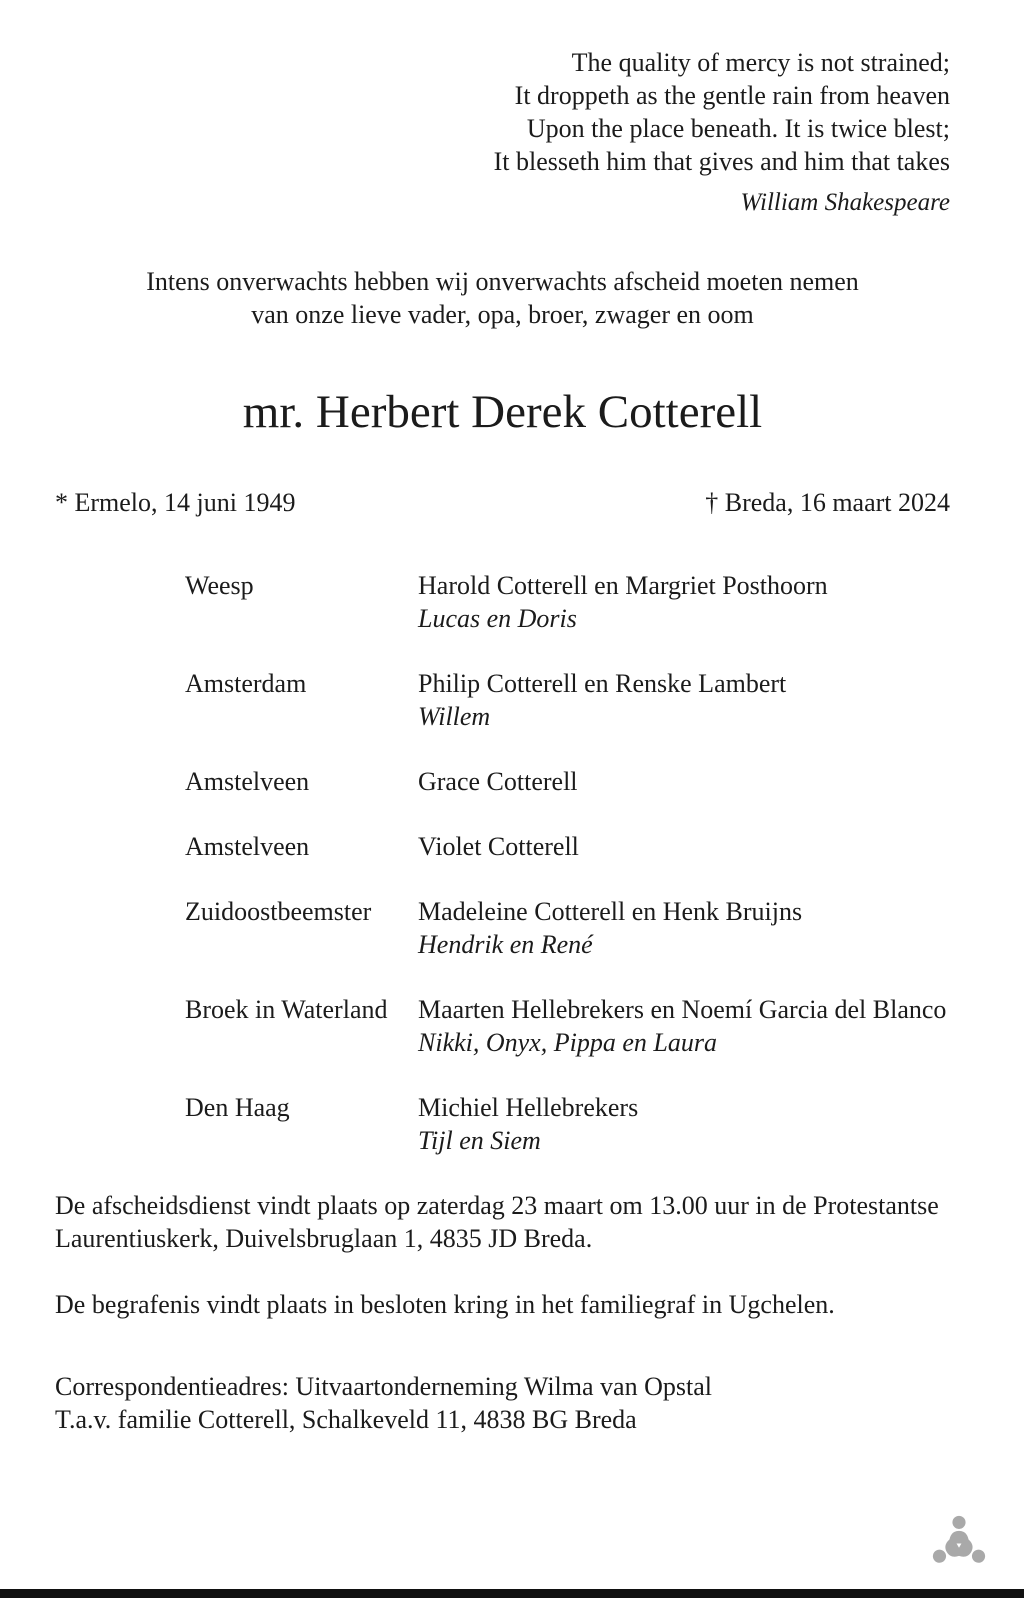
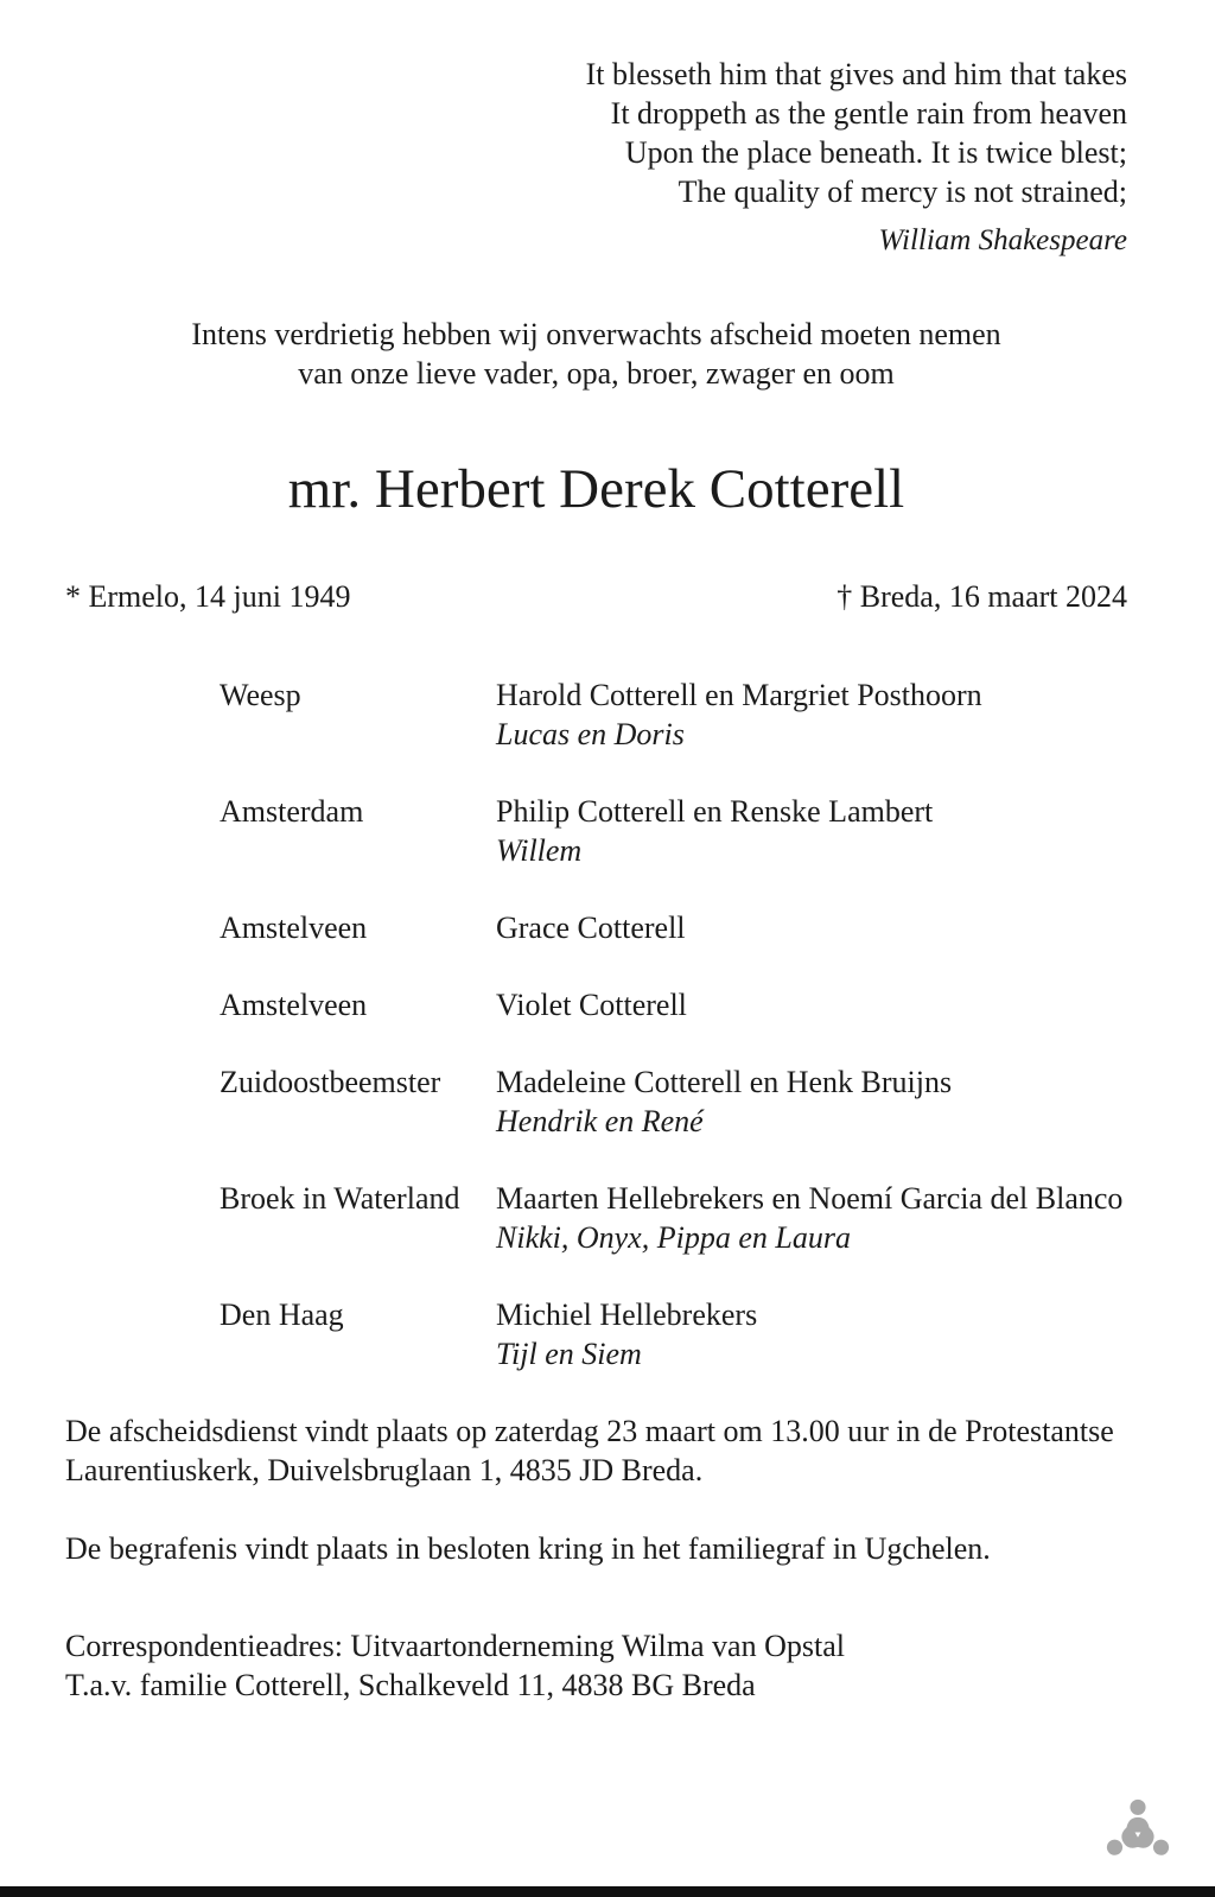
- The quality of mercy is not strained;
+ It blesseth him that gives and him that takes
  It droppeth as the gentle rain from heaven
  Upon the place beneath. It is twice blest;
- It blesseth him that gives and him that takes
+ The quality of mercy is not strained;
  William Shakespeare
- Intens onverwachts hebben wij onverwachts afscheid moeten nemen
+ Intens verdrietig hebben wij onverwachts afscheid moeten nemen
  van onze lieve vader, opa, broer, zwager en oom
  mr. Herbert Derek Cotterell
  * Ermelo, 14 juni 1949
  † Breda, 16 maart 2024
  Weesp
  Harold Cotterell en Margriet Posthoorn
  Lucas en Doris
  Amsterdam
  Philip Cotterell en Renske Lambert
  Willem
  Amstelveen
  Grace Cotterell
  Amstelveen
  Violet Cotterell
  Zuidoostbeemster
  Madeleine Cotterell en Henk Bruijns
  Hendrik en René
  Broek in Waterland
  Maarten Hellebrekers en Noemí Garcia del Blanco
  Nikki, Onyx, Pippa en Laura
  Den Haag
  Michiel Hellebrekers
  Tijl en Siem
  De afscheidsdienst vindt plaats op zaterdag 23 maart om 13.00 uur in de Protestantse Laurentiuskerk, Duivelsbruglaan 1, 4835 JD Breda.
  De begrafenis vindt plaats in besloten kring in het familiegraf in Ugchelen.
  Correspondentieadres: Uitvaartonderneming Wilma van Opstal
  T.a.v. familie Cotterell, Schalkeveld 11, 4838 BG Breda
